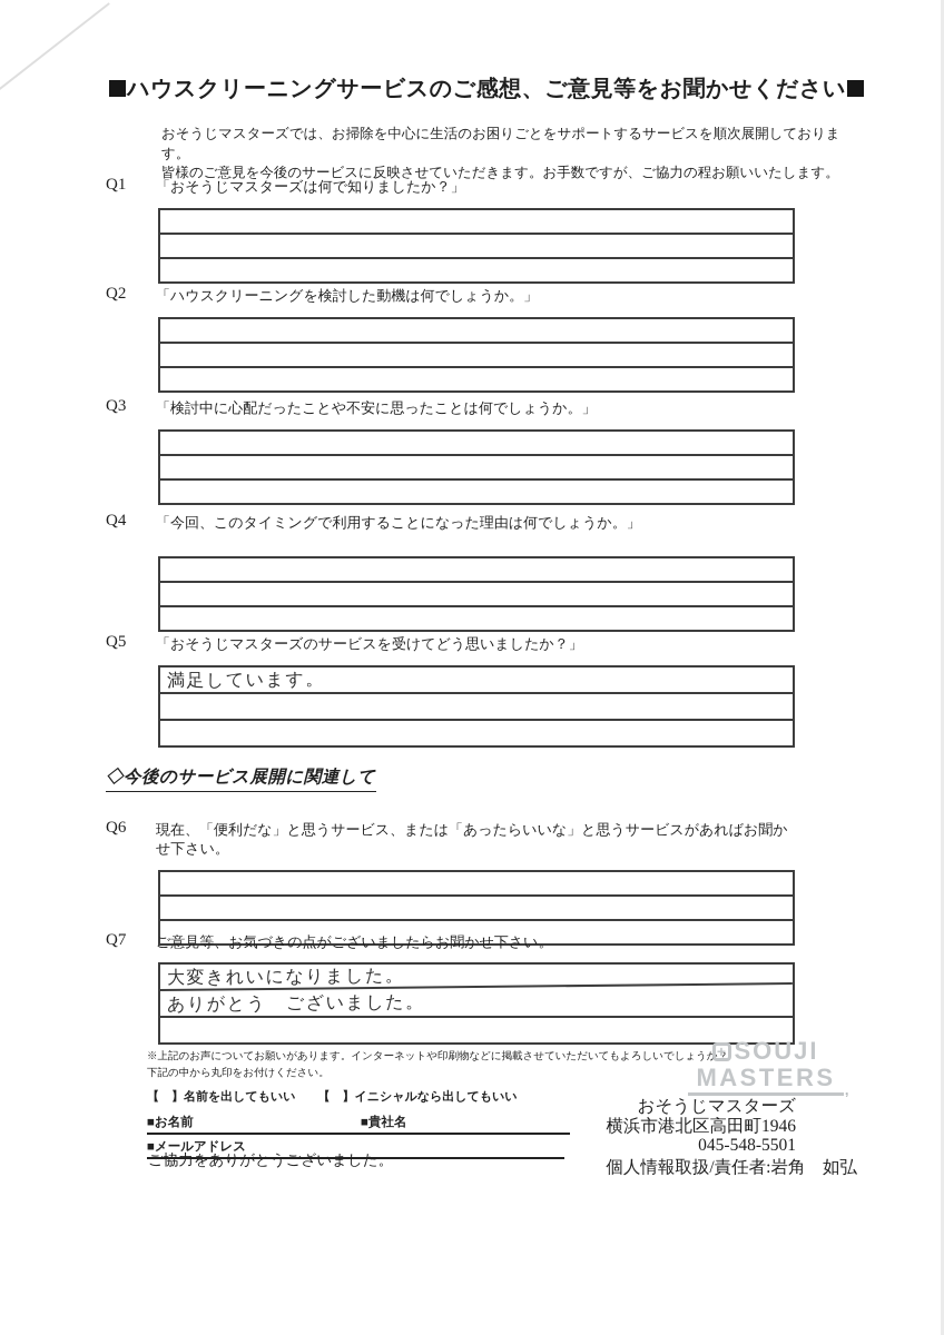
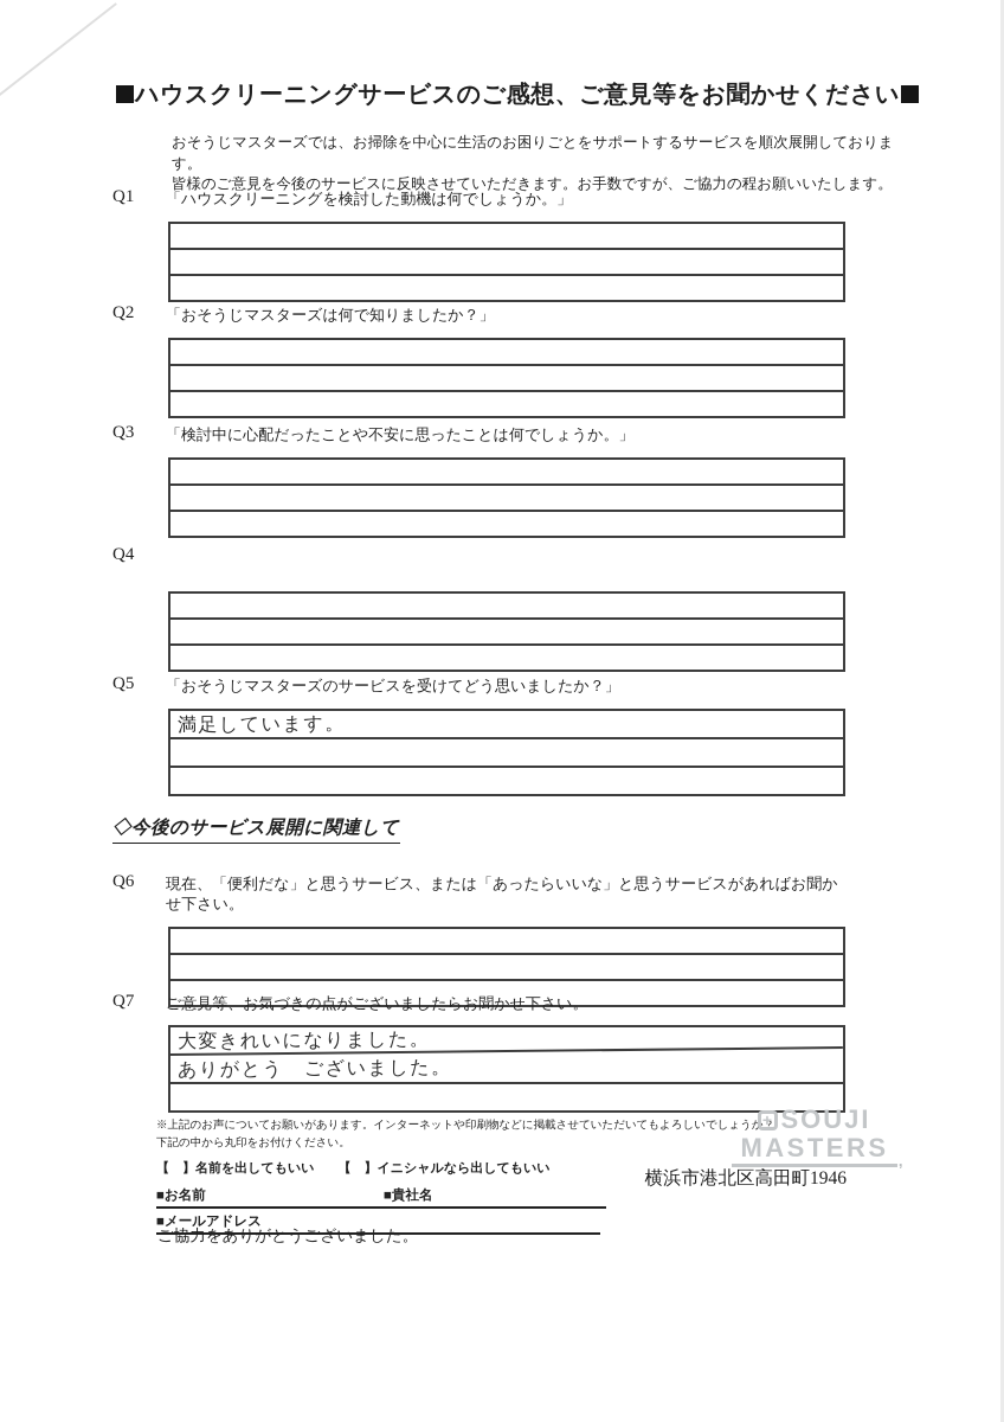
  ハウスクリーニングサービスのご感想、ご意見等をお聞かせください
  おそうじマスターズでは、お掃除を中心に生活のお困りごとをサポートするサービスを順次展開しております。
  皆様のご意見を今後のサービスに反映させていただきます。お手数ですが、ご協力の程お願いいたします。
  Q1
- 「おそうじマスターズは何で知りましたか？」
+ 「ハウスクリーニングを検討した動機は何でしょうか。」
  Q2
- 「ハウスクリーニングを検討した動機は何でしょうか。」
+ 「おそうじマスターズは何で知りましたか？」
  Q3
  「検討中に心配だったことや不安に思ったことは何でしょうか。」
  Q4
- 「今回、このタイミングで利用することになった理由は何でしょうか。」
  Q5
  「おそうじマスターズのサービスを受けてどう思いましたか？」
  満足しています。
  ◇今後のサービス展開に関連して
  Q6
  現在、「便利だな」と思うサービス、または「あったらいいな」と思うサービスがあればお聞かせ下さい。
  Q7
  ご意見等、お気づきの点がございましたらお聞かせ下さい。
  大変きれいになりました。
  ありがとう ございました。
  ※上記のお声についてお願いがあります。インターネットや印刷物などに掲載させていただいてもよろしいでしょう
  下記の中から丸印をお付けください。
  【 】名前を出してもいい
  【 】イニシャルなら出してもいい
  ■お名前
  ■貴社名
  ■メールアドレス
  ご協力をありがとうございました。
  +
  SOUJI
  MASTERS
  ,
- おそうじマスターズ
  横浜市港北区高田町1946
- 045-548-5501
- 個人情報取扱/責任者:岩角 如弘
